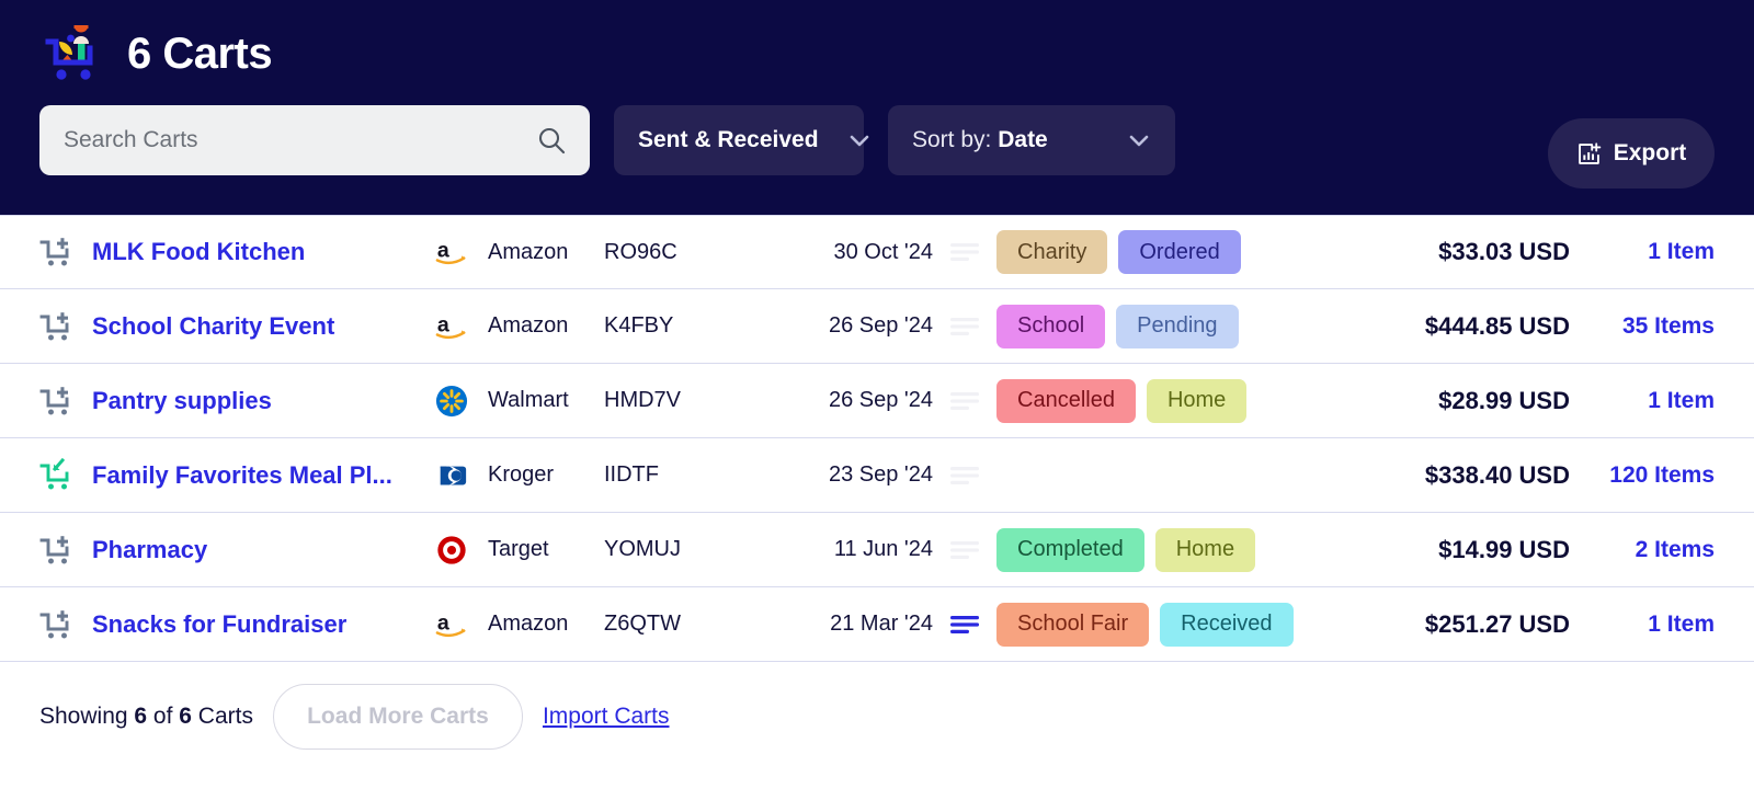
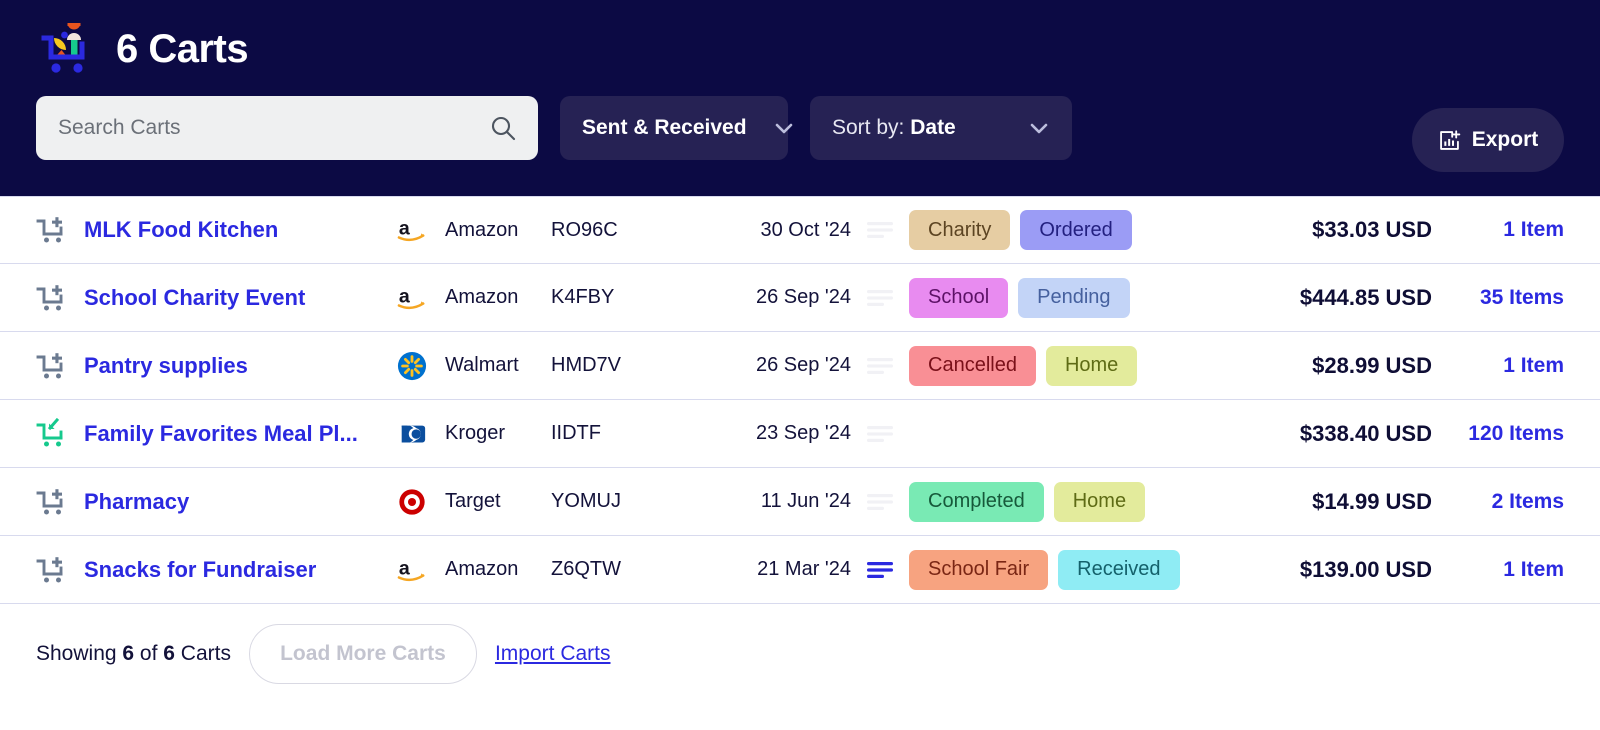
  6 Carts
  Search Carts
  Sent & Received
  Sort by: Date
  Export
  MLK Food Kitchen
  a
  Amazon
  RO96C
  30 Oct '24
  Charity
  Ordered
  $33.03 USD
  1 Item
  School Charity Event
  a
  Amazon
  K4FBY
  26 Sep '24
  School
  Pending
  $444.85 USD
  35 Items
  Pantry supplies
  Walmart
  HMD7V
  26 Sep '24
  Cancelled
  Home
  $28.99 USD
  1 Item
  Family Favorites Meal Pl...
  Kroger
  IIDTF
  23 Sep '24
  $338.40 USD
  120 Items
  Pharmacy
  Target
  YOMUJ
  11 Jun '24
  Completed
  Home
  $14.99 USD
  2 Items
  Snacks for Fundraiser
  a
  Amazon
  Z6QTW
  21 Mar '24
  School Fair
  Received
- $251.27 USD
+ $139.00 USD
  1 Item
  Showing 6 of 6 Carts
  Load More Carts
  Import Carts
